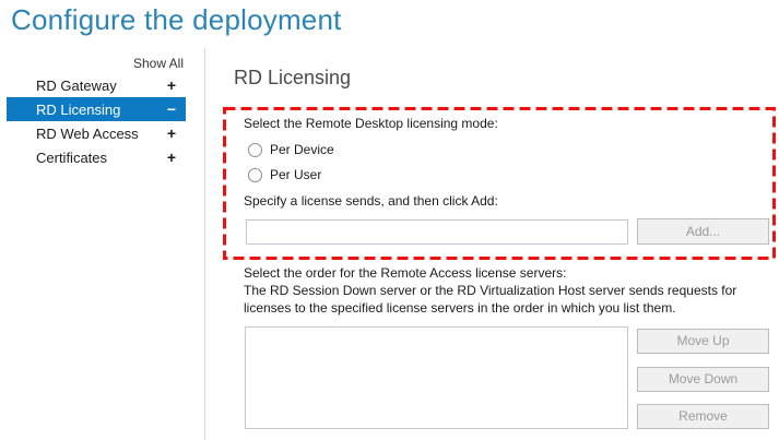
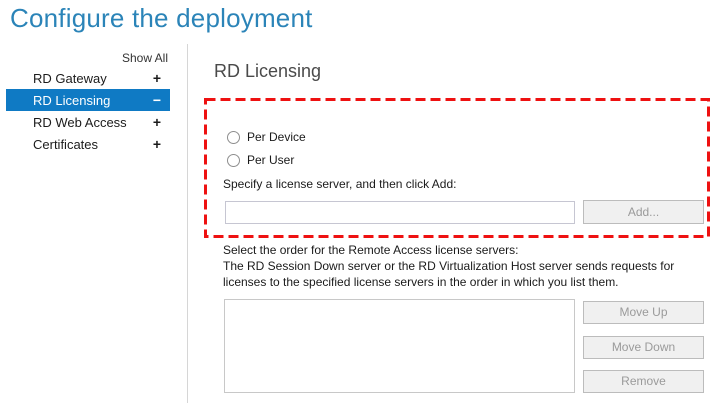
  Configure the deployment
  Show All
  RD Gateway
  +
  RD Licensing
  −
  RD Web Access
  +
  Certificates
  +
  RD Licensing
- Select the Remote Desktop licensing mode:
  Per Device
  Per User
- Specify a license sends, and then click Add:
+ Specify a license server, and then click Add:
  Add...
  Select the order for the Remote Access license servers:
  The RD Session Down server or the RD Virtualization Host server sends requests for licenses to the specified license servers in the order in which you list them.
  Move Up
  Move Down
  Remove
